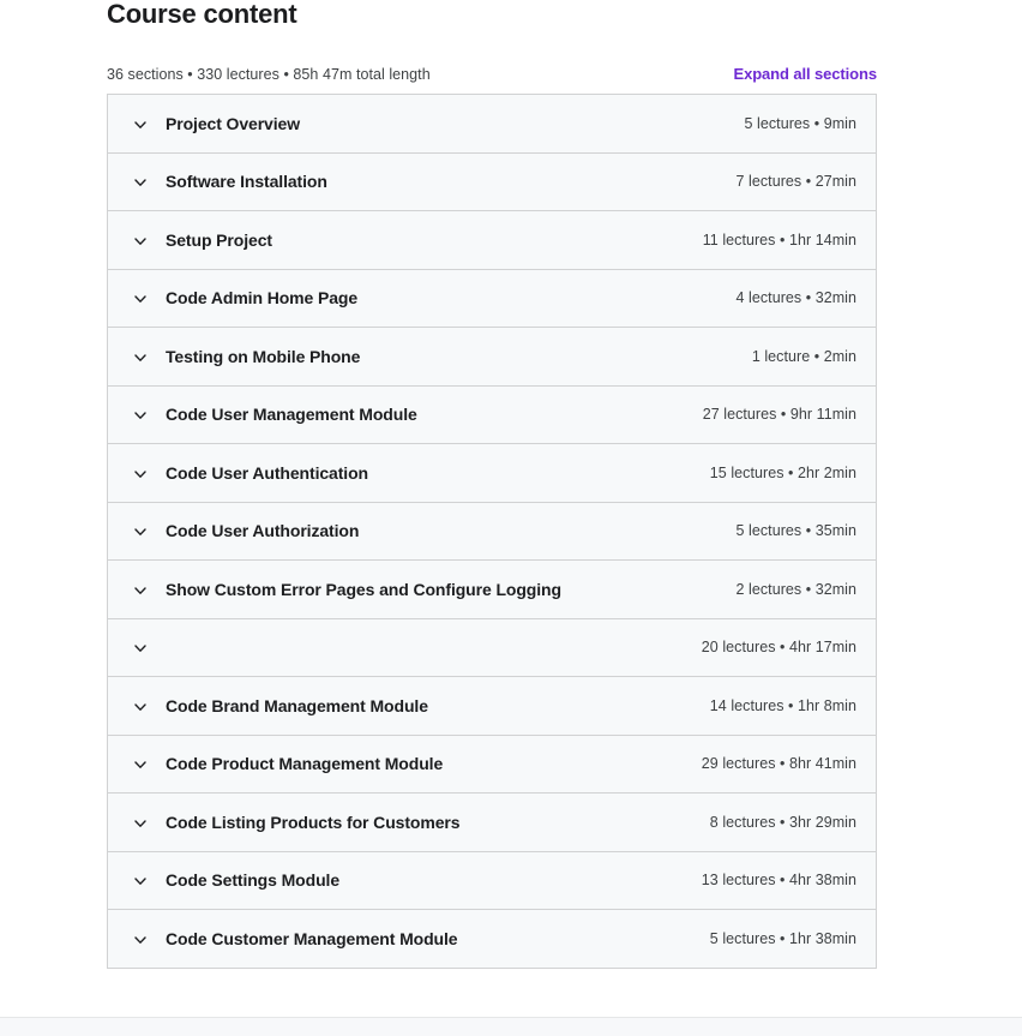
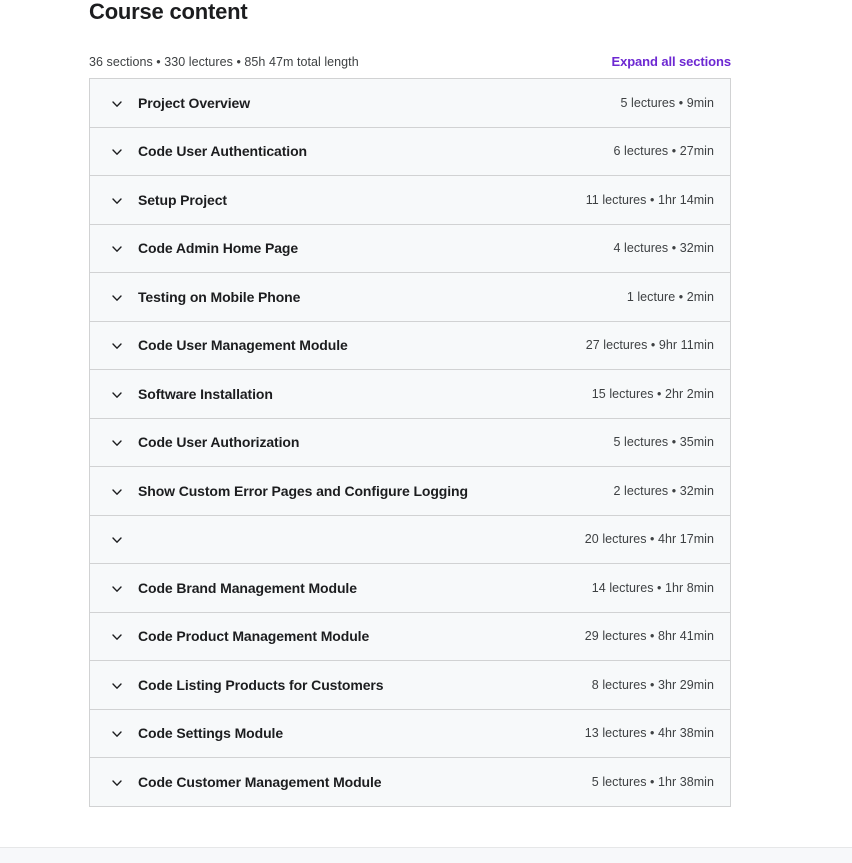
  Course content
  36 sections • 330 lectures • 85h 47m total length
  Expand all sections
  Project Overview
  5 lectures • 9min
- Software Installation
+ Code User Authentication
- 7 lectures • 27min
+ 6 lectures • 27min
  Setup Project
  11 lectures • 1hr 14min
  Code Admin Home Page
  4 lectures • 32min
  Testing on Mobile Phone
  1 lecture • 2min
  Code User Management Module
  27 lectures • 9hr 11min
- Code User Authentication
+ Software Installation
  15 lectures • 2hr 2min
  Code User Authorization
  5 lectures • 35min
  Show Custom Error Pages and Configure Logging
  2 lectures • 32min
  20 lectures • 4hr 17min
  Code Brand Management Module
  14 lectures • 1hr 8min
  Code Product Management Module
  29 lectures • 8hr 41min
  Code Listing Products for Customers
  8 lectures • 3hr 29min
  Code Settings Module
  13 lectures • 4hr 38min
  Code Customer Management Module
  5 lectures • 1hr 38min
